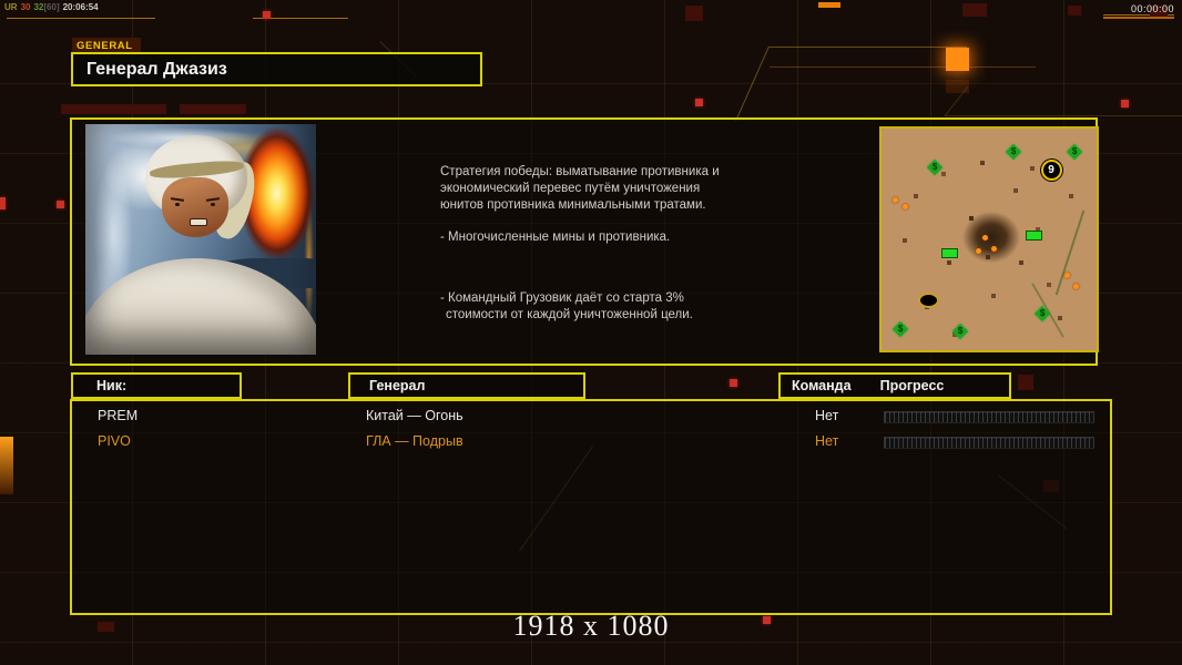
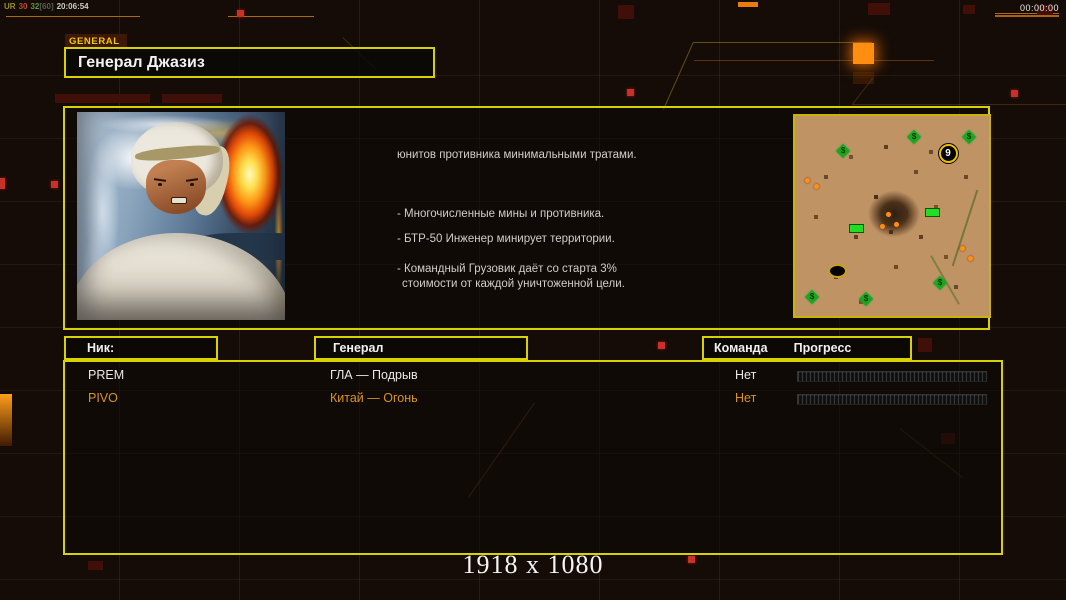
  UR 30 32[60] 20:06:54
  00:00:00
  GENERAL
  Генерал Джазиз
- Стратегия победы: выматывание противника и
- экономический перевес путём уничтожения
  юнитов противника минимальными тратами.
  - Многочисленные мины и противника.
+ - БТР-50 Инженер минирует территории.
  - Командный Грузовик даёт со старта 3%
  стоимости от каждой уничтоженной цели.
  9
  Ник:
  Генерал
  Команда
  Прогресс
  PREM
- Китай — Огонь
+ ГЛА — Подрыв
  Нет
  PIVO
- ГЛА — Подрыв
+ Китай — Огонь
  Нет
  1918 x 1080
